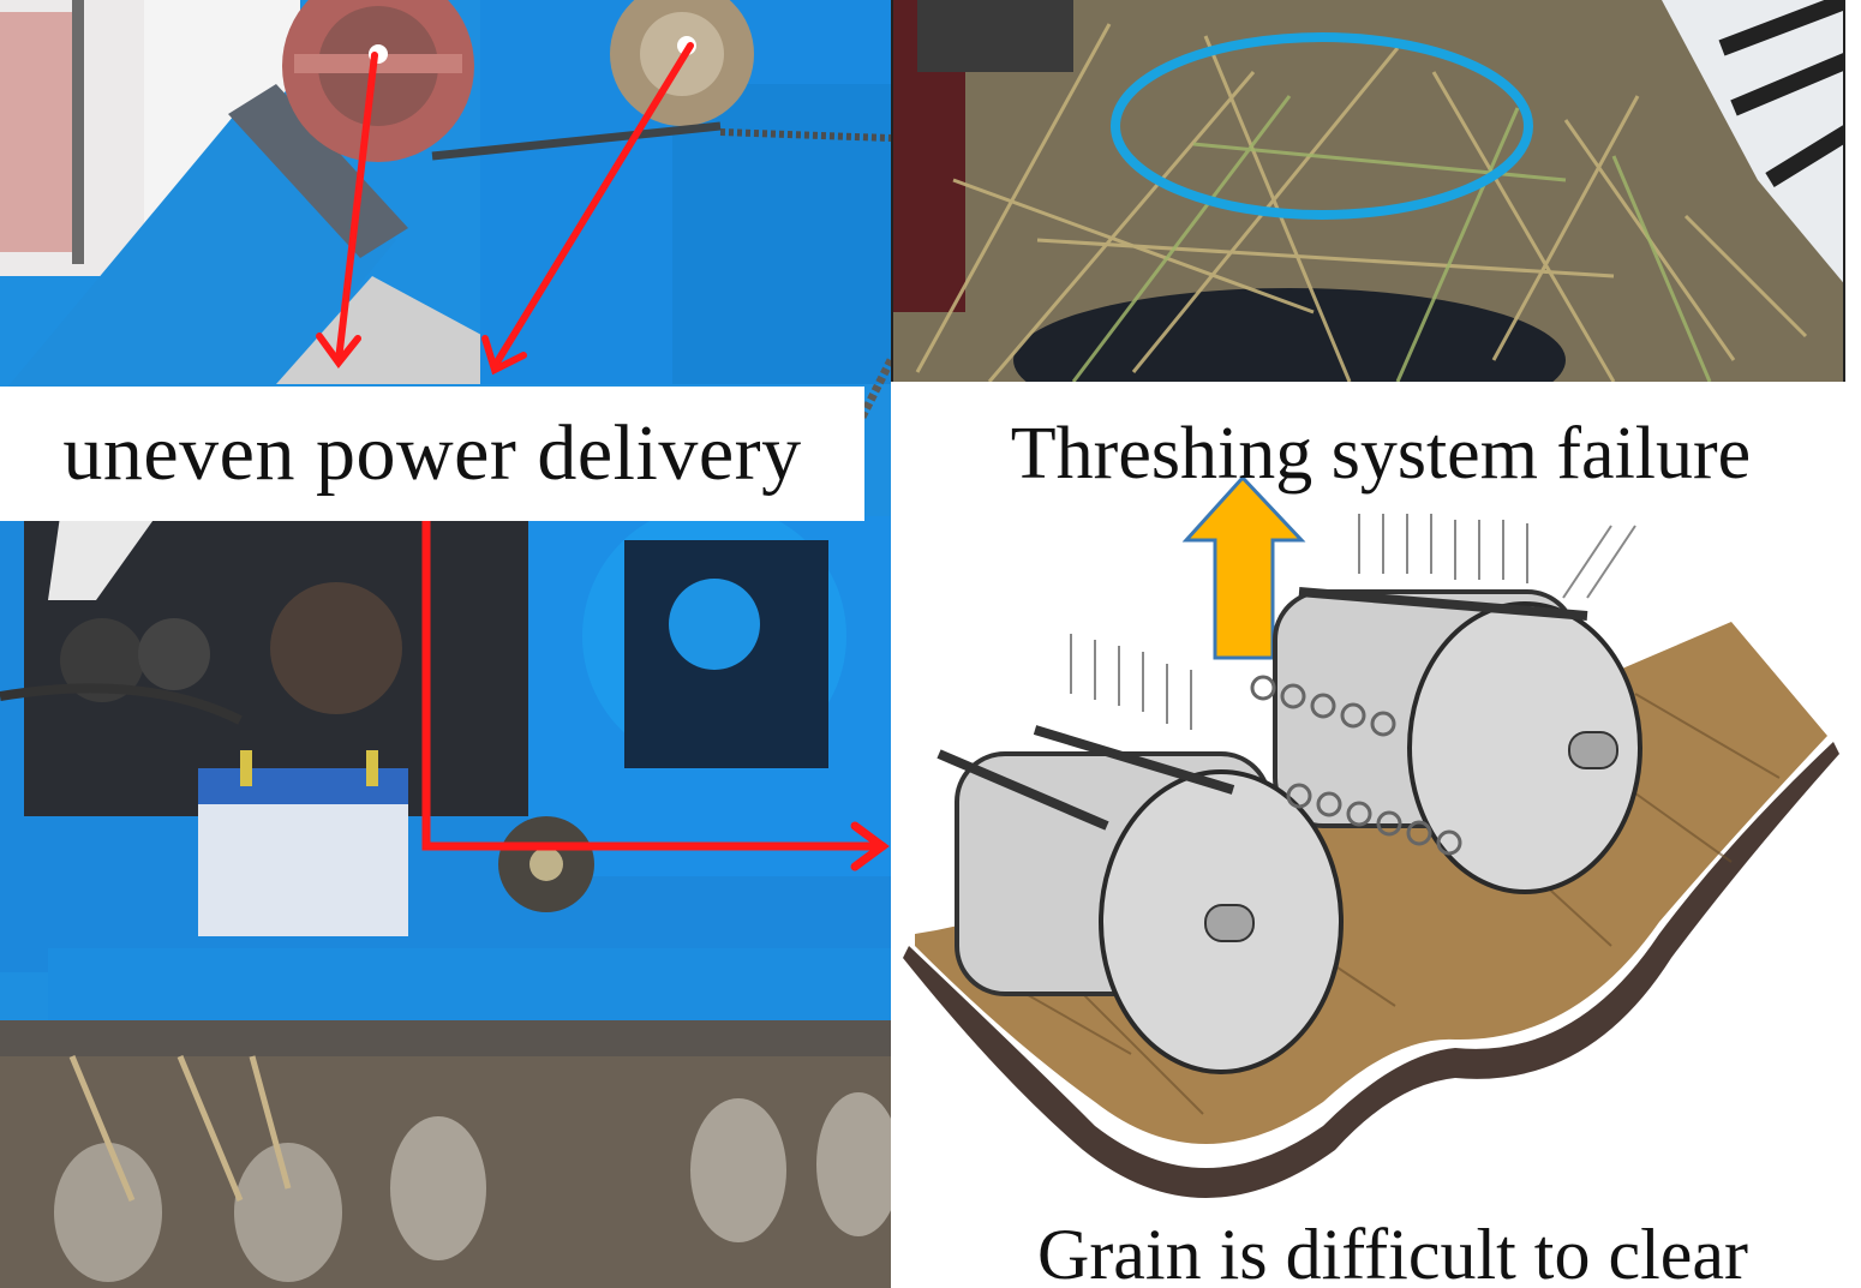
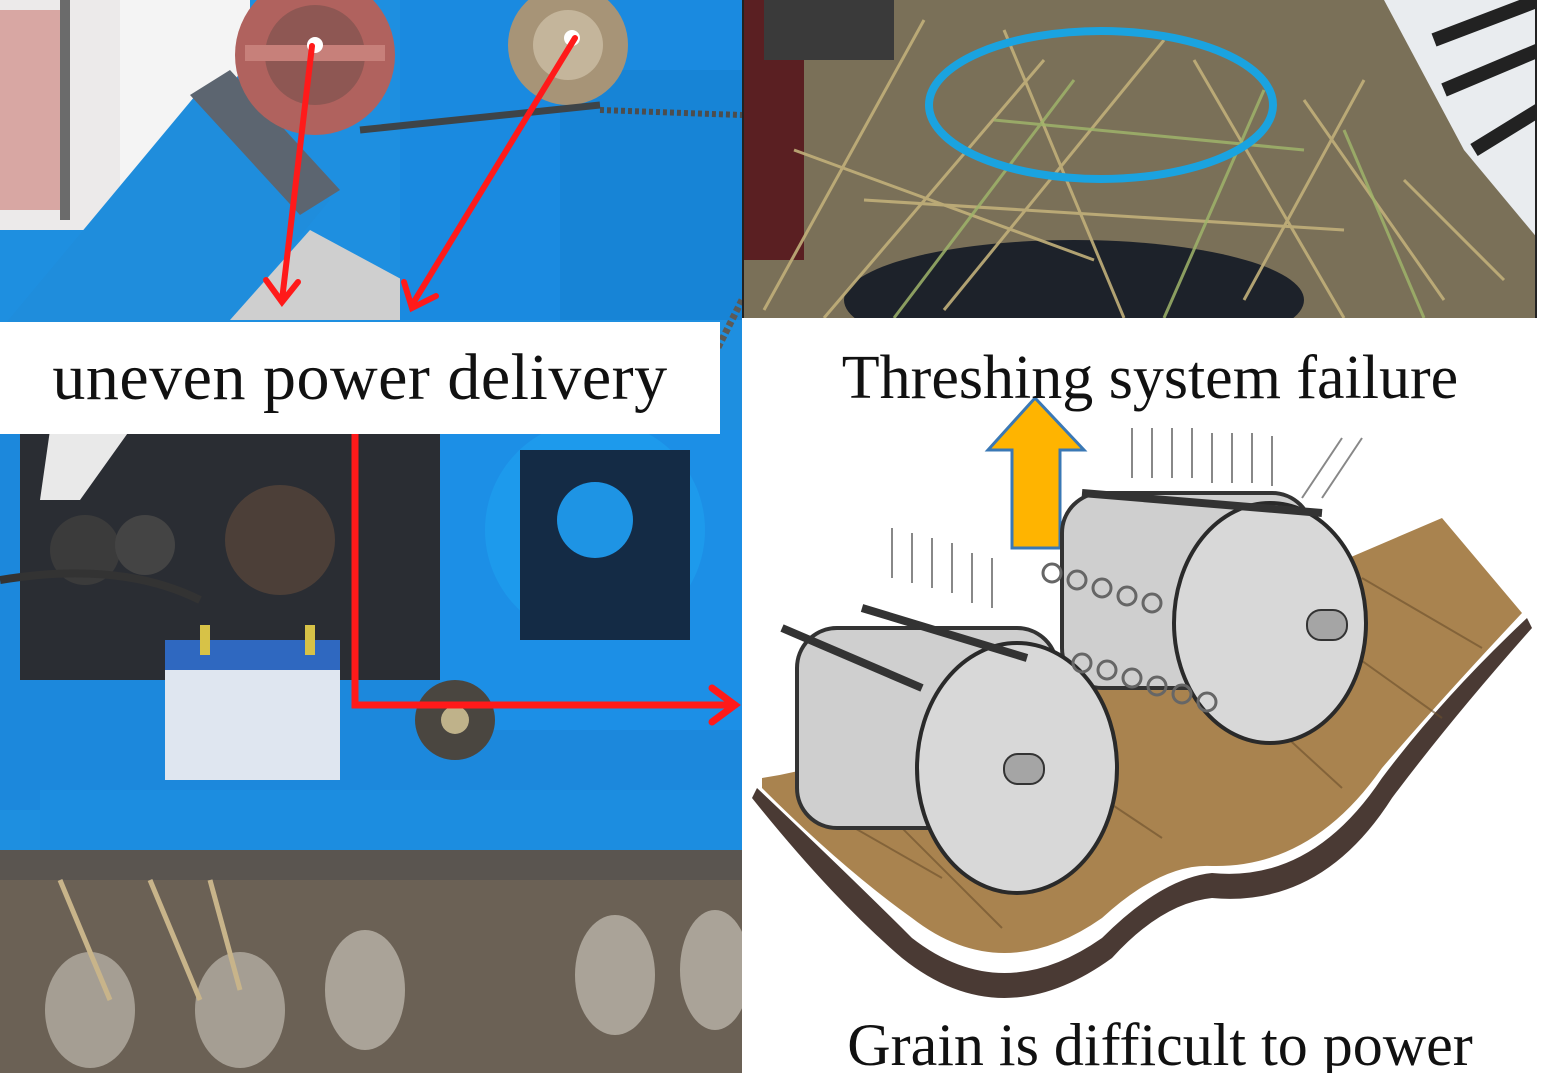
  uneven power delivery
  Threshing system failure
- Grain is difficult to clear
+ Grain is difficult to power
